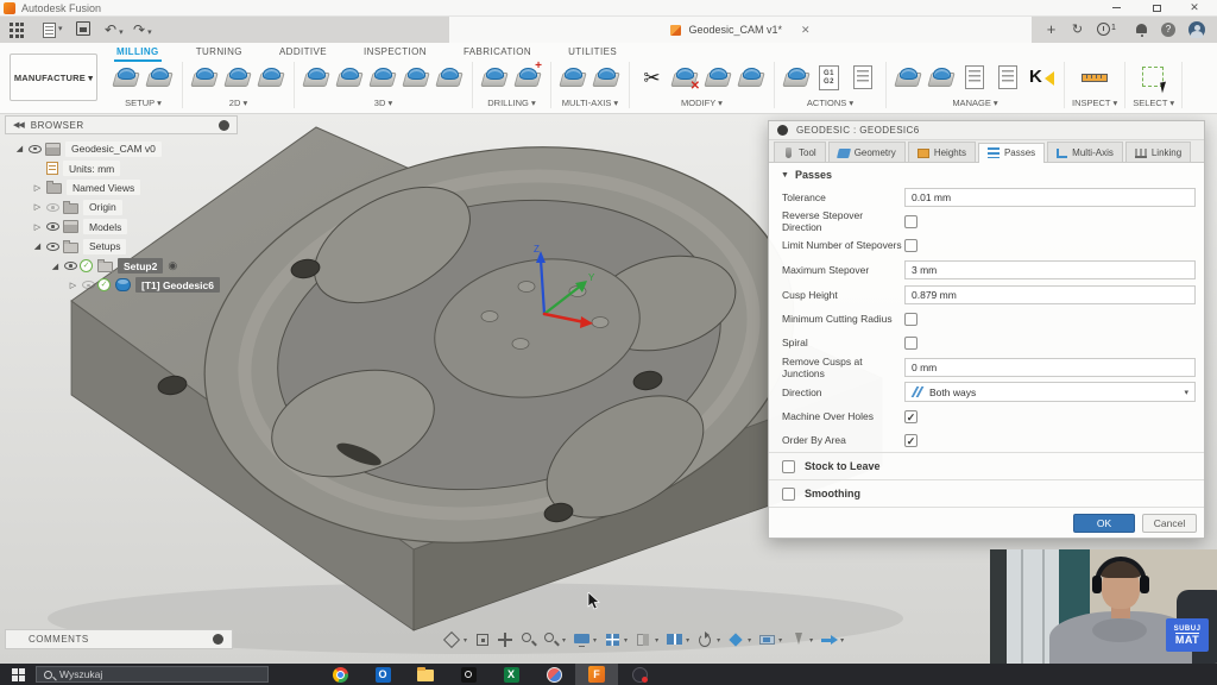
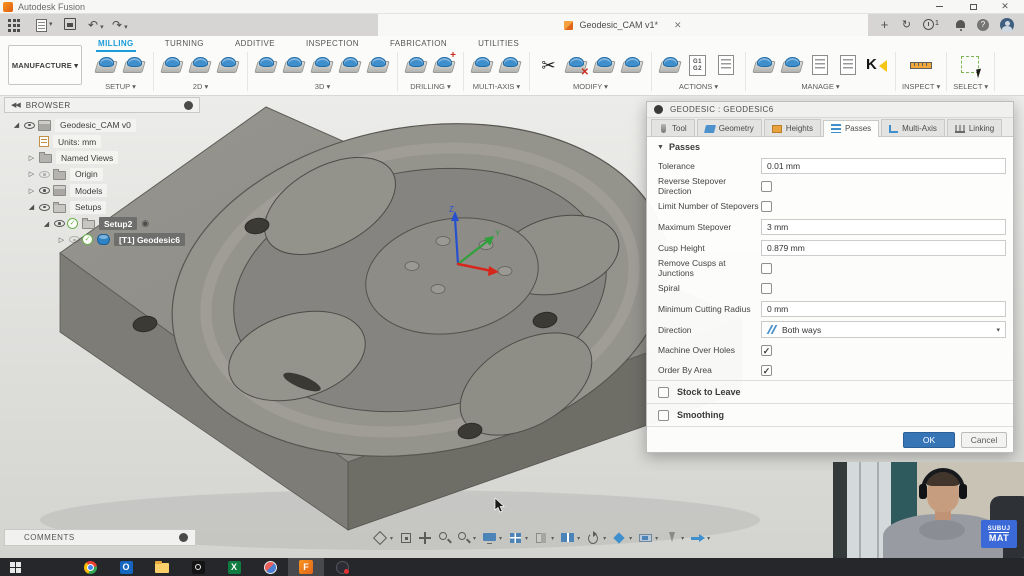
  Z
  Y
  Autodesk Fusion
  ✕
  Geodesic_CAM v1*
  ✕
  +
  ↻
  ?
  MANUFACTURE ▾
  MILLING
  TURNING
  ADDITIVE
  INSPECTION
  FABRICATION
  UTILITIES
  SETUP ▾
  2D ▾
  3D ▾
  +
  DRILLING ▾
  MULTI-AXIS ▾
  ✂
  ✕
  MODIFY ▾
  ACTIONS ▾
  K
  MANAGE ▾
  INSPECT ▾
  SELECT ▾
  BROWSER
  Geodesic_CAM v0
  Units: mm
  Named Views
  Origin
  Models
  Setups
  Setup2
  ◉
  [T1] Geodesic6
  GEODESIC : GEODESIC6
  Tool
  Geometry
  Heights
  Passes
  Multi-Axis
  Linking
  Passes
  Tolerance
  0.01 mm
  Reverse Stepover Direction
  Limit Number of Stepovers
  Maximum Stepover
  3 mm
  Cusp Height
  0.879 mm
- Minimum Cutting Radius
+ Remove Cusps at Junctions
  Spiral
- Remove Cusps at Junctions
+ Minimum Cutting Radius
  0 mm
  Direction
  Both ways
  Machine Over Holes
  ✓
  Order By Area
  ✓
  Stock to Leave
  Smoothing
  OK
  Cancel
  COMMENTS
  MAT
- Wyszukaj
  O
  X
  F
